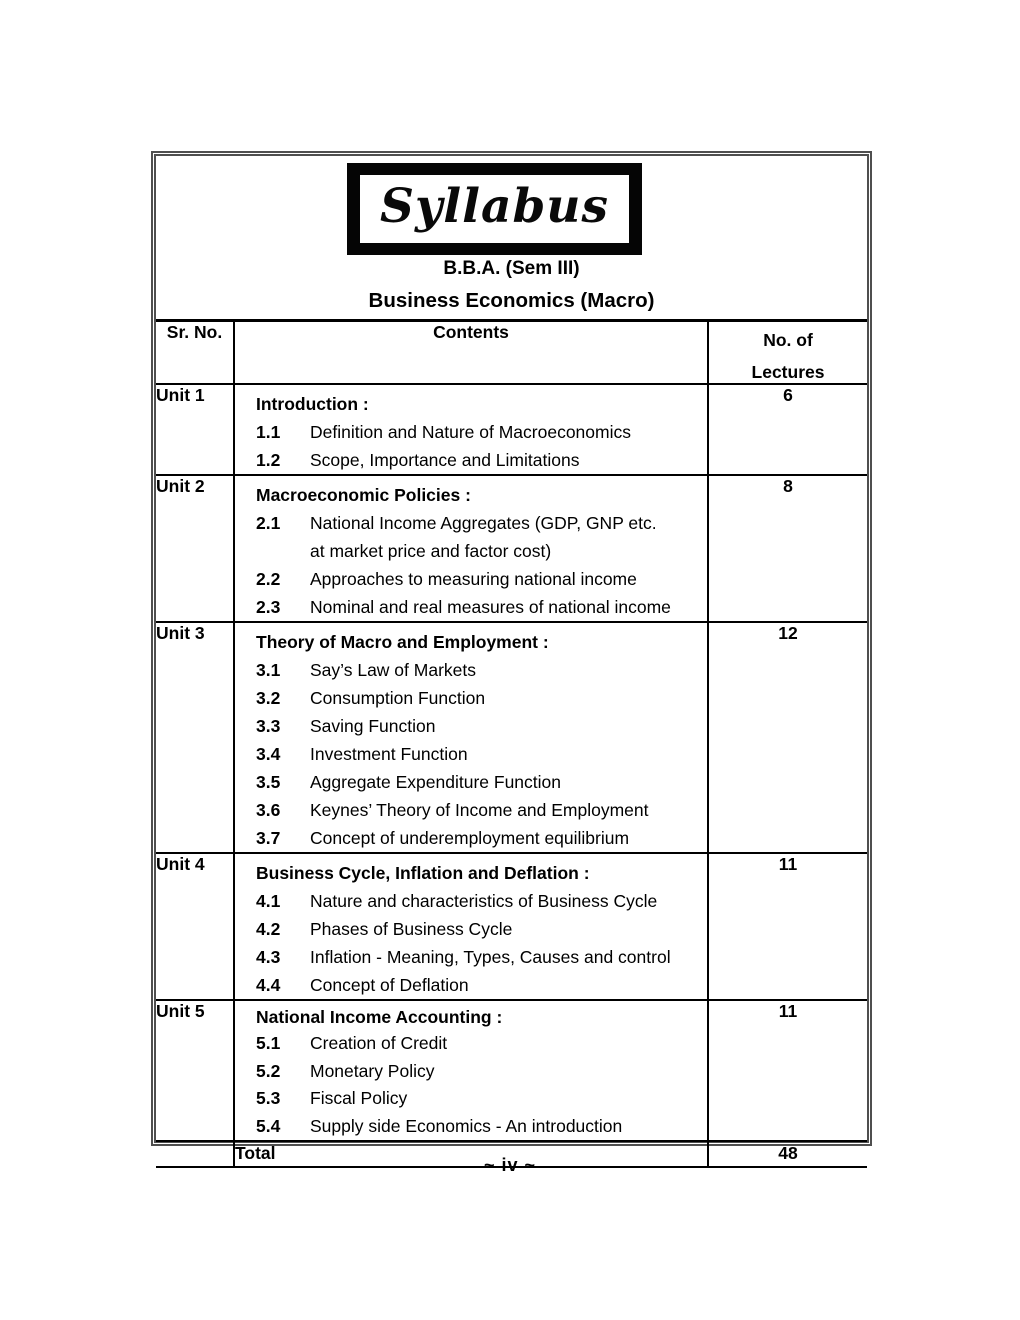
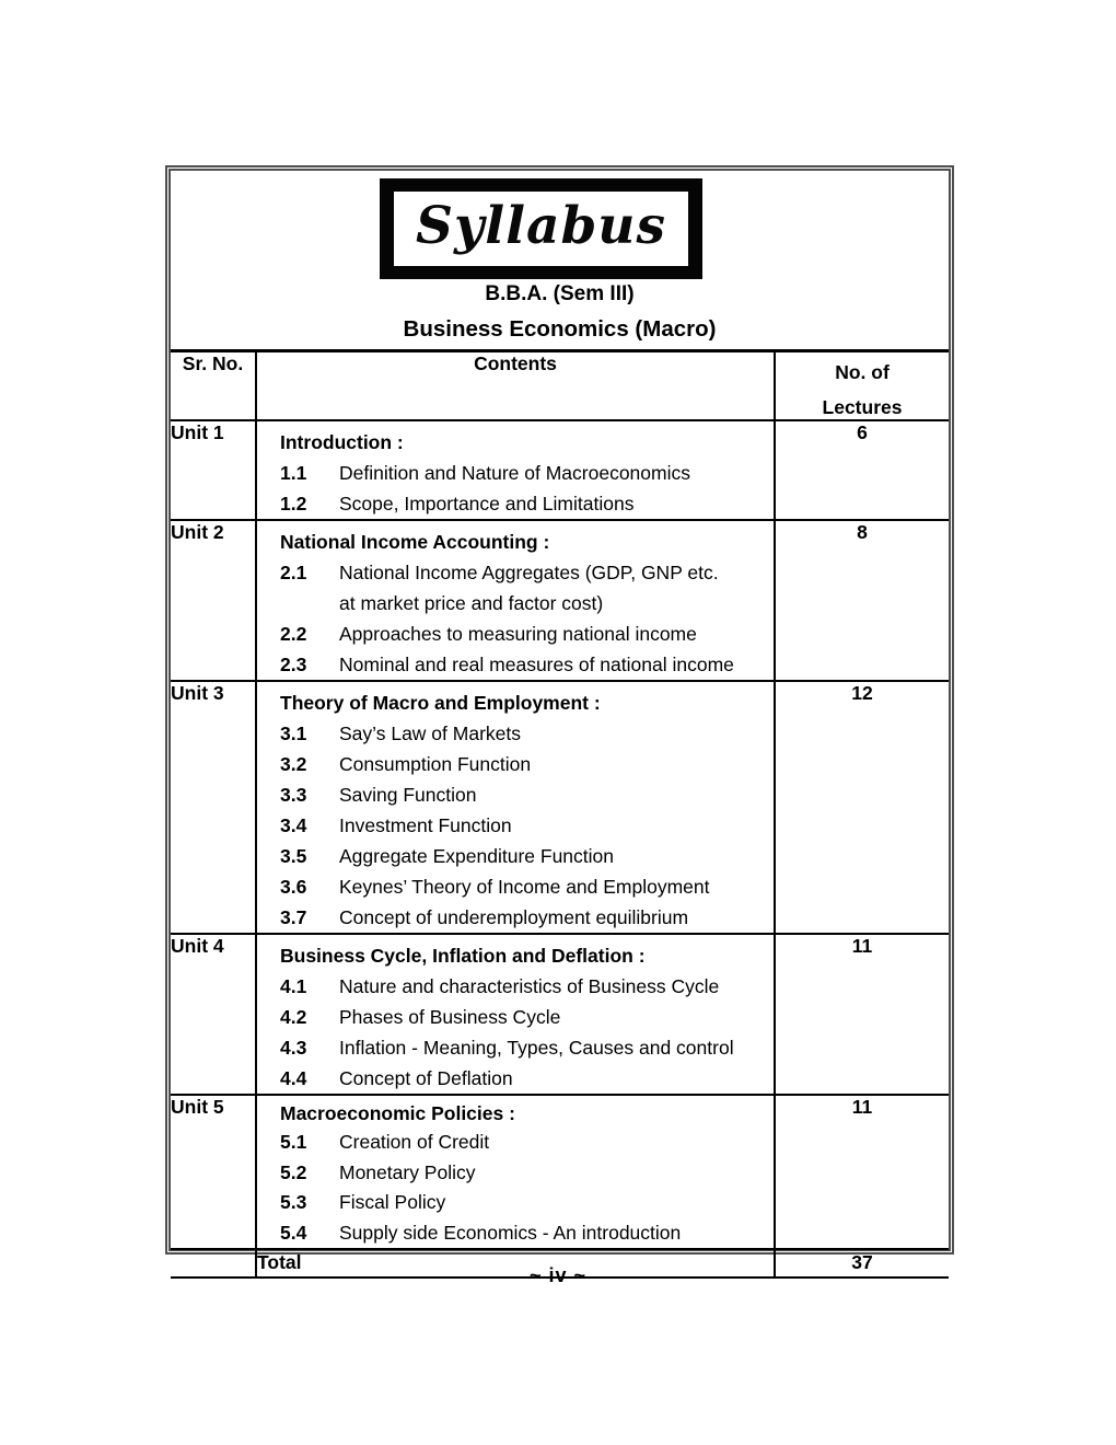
  Syllabus
  B.B.A. (Sem III)
  Business Economics (Macro)
  Sr. No.	Contents	No. of Lectures
  Unit 1	Introduction : 1.1 Definition and Nature of Macroeconomics 1.2 Scope, Importance and Limitations	6
- Unit 2	Macroeconomic Policies : 2.1 National Income Aggregates (GDP, GNP etc. at market price and factor cost) 2.2 Approaches to measuring national income 2.3 Nominal and real measures of national income	8
+ Unit 2	National Income Accounting : 2.1 National Income Aggregates (GDP, GNP etc. at market price and factor cost) 2.2 Approaches to measuring national income 2.3 Nominal and real measures of national income	8
  Unit 3	Theory of Macro and Employment : 3.1 Say’s Law of Markets 3.2 Consumption Function 3.3 Saving Function 3.4 Investment Function 3.5 Aggregate Expenditure Function 3.6 Keynes’ Theory of Income and Employment 3.7 Concept of underemployment equilibrium	12
  Unit 4	Business Cycle, Inflation and Deflation : 4.1 Nature and characteristics of Business Cycle 4.2 Phases of Business Cycle 4.3 Inflation - Meaning, Types, Causes and control 4.4 Concept of Deflation	11
- Unit 5	National Income Accounting : 5.1 Creation of Credit 5.2 Monetary Policy 5.3 Fiscal Policy 5.4 Supply side Economics - An introduction	11
+ Unit 5	Macroeconomic Policies : 5.1 Creation of Credit 5.2 Monetary Policy 5.3 Fiscal Policy 5.4 Supply side Economics - An introduction	11
- 	Total	48
+ 	Total	37
  ~ iv ~
